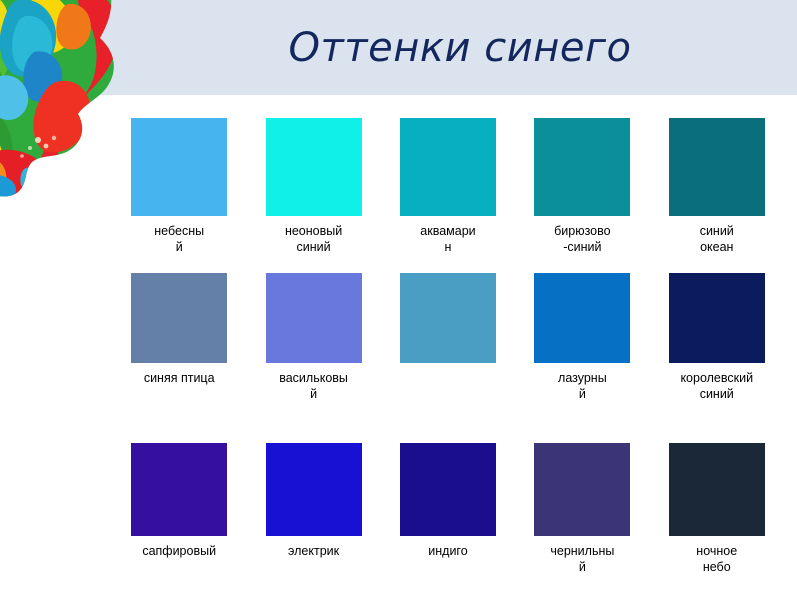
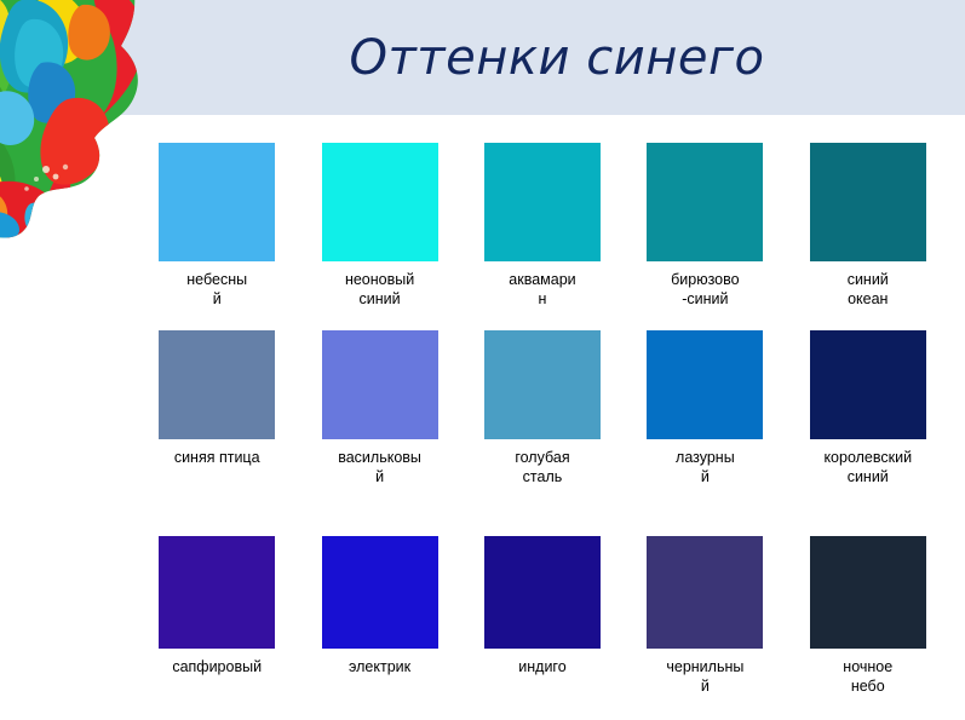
  Оттенки синего
  небесны
  й
  неоновый
  синий
  аквамари
  н
  бирюзово
  -синий
  синий
  океан
  синяя птица
  васильковы
  й
+ голубая
+ сталь
  лазурны
  й
  королевский
  синий
  сапфировый
  электрик
  индиго
  чернильны
  й
  ночное
  небо
